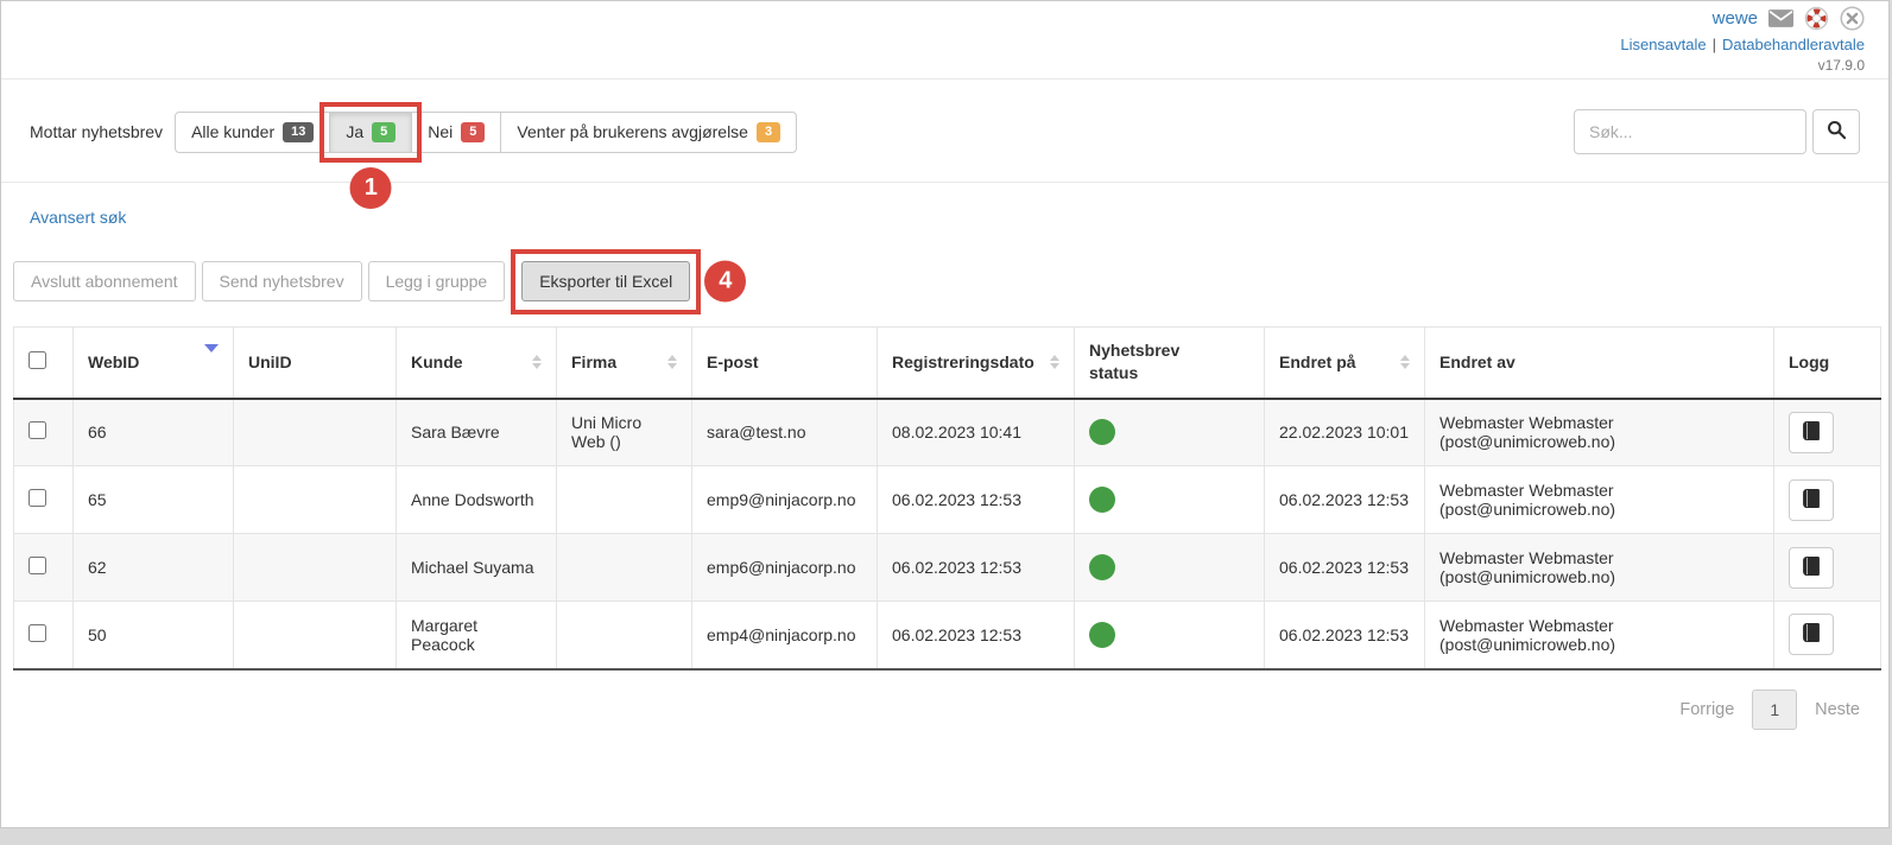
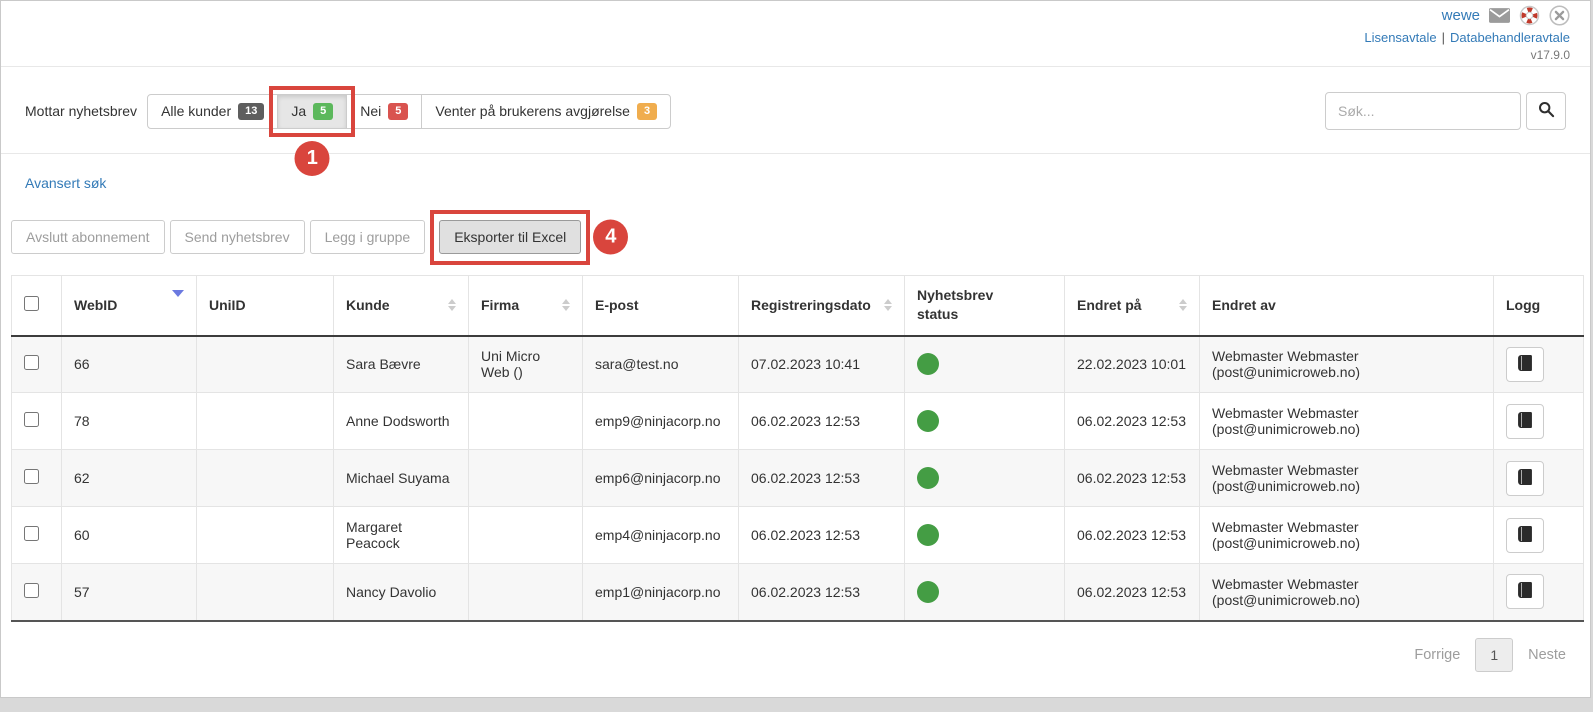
  wewe
  Lisensavtale
  |
  Databehandleravtale
  v17.9.0
  Mottar nyhetsbrev
  Alle kunder
  13
  Ja
  5
  1
  Nei
  5
  Venter på brukerens avgjørelse
  3
  Søk...
  Avansert søk
  Avslutt abonnement
  Send nyhetsbrev
  Legg i gruppe
  Eksporter til Excel
  4
  	WebID	UniID	Kunde	Firma	E-post	Registreringsdato	Nyhetsbrev status	Endret på	Endret av	Logg
- 	66		Sara Bævre	Uni Micro Web ()	sara@test.no	08.02.2023 10:41		22.02.2023 10:01	Webmaster Webmaster (post@unimicroweb.no)
+ 	66		Sara Bævre	Uni Micro Web ()	sara@test.no	07.02.2023 10:41		22.02.2023 10:01	Webmaster Webmaster (post@unimicroweb.no)
- 	65		Anne Dodsworth		emp9@ninjacorp.no	06.02.2023 12:53		06.02.2023 12:53	Webmaster Webmaster (post@unimicroweb.no)
+ 	78		Anne Dodsworth		emp9@ninjacorp.no	06.02.2023 12:53		06.02.2023 12:53	Webmaster Webmaster (post@unimicroweb.no)
  	62		Michael Suyama		emp6@ninjacorp.no	06.02.2023 12:53		06.02.2023 12:53	Webmaster Webmaster (post@unimicroweb.no)
- 	50		Margaret Peacock		emp4@ninjacorp.no	06.02.2023 12:53		06.02.2023 12:53	Webmaster Webmaster (post@unimicroweb.no)
+ 	60		Margaret Peacock		emp4@ninjacorp.no	06.02.2023 12:53		06.02.2023 12:53	Webmaster Webmaster (post@unimicroweb.no)
+ 	57		Nancy Davolio		emp1@ninjacorp.no	06.02.2023 12:53		06.02.2023 12:53	Webmaster Webmaster (post@unimicroweb.no)
  Forrige
  1
  Neste
